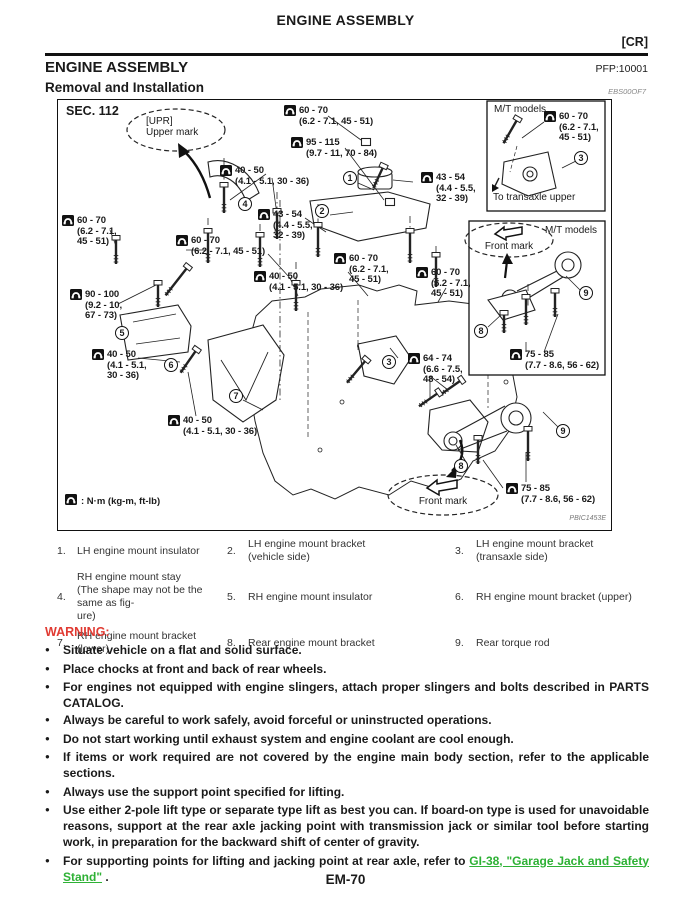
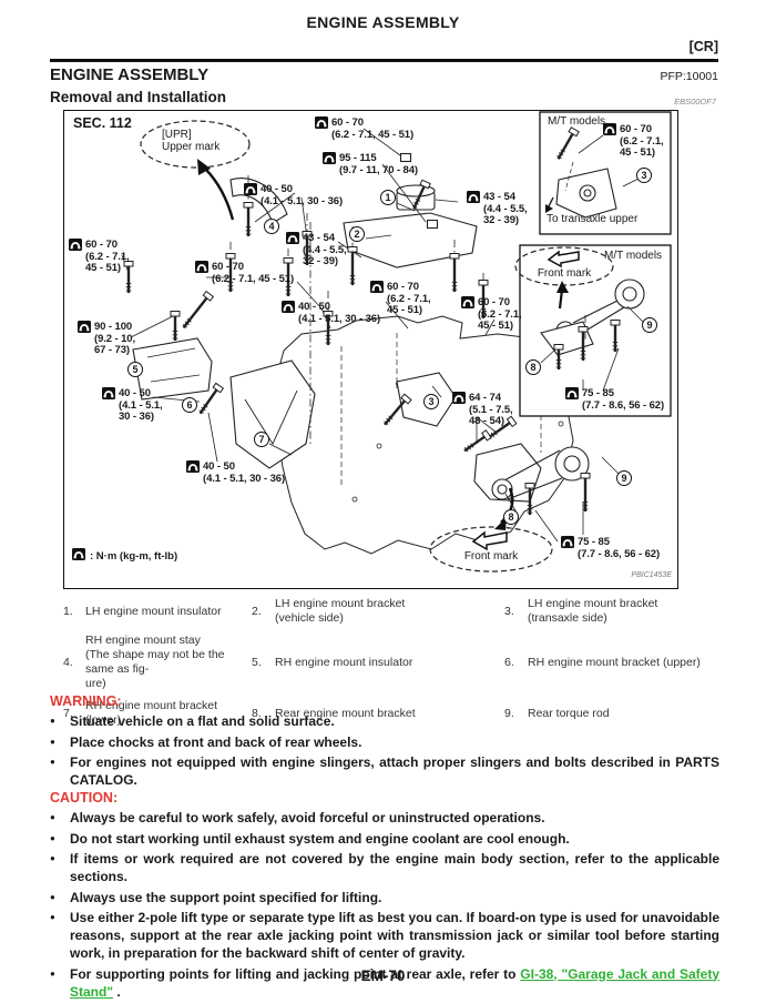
  ENGINE ASSEMBLY
  [CR]
  ENGINE ASSEMBLY
  PFP:10001
  Removal and Installation
  EBS00OF7
  SEC. 112
  [UPR]
  Upper mark
  M/T models
  To transaxle upper
  M/T models
  Front mark
  Front mark
  : N·m (kg-m, ft-lb)
  60 - 70
  (6.2 - 7.1, 45 - 51)
  95 - 115
  (9.7 - 11, 70 - 84)
  40 - 50
  (4.1 - 5.1, 30 - 36)
  43 - 54
  (4.4 - 5.5,
  32 - 39)
  43 - 54
  (4.4 - 5.5,
  32 - 39)
  60 - 70
  (6.2 - 7.1,
  45 - 51)
  60 - 70
  (6.2 - 7.1, 45 - 51)
  40 - 50
  (4.1 - 5.1, 30 - 36)
  60 - 70
  (6.2 - 7.1,
  45 - 51)
  60 - 70
  (6.2 - 7.1,
  45 - 51)
  90 - 100
  (9.2 - 10,
  67 - 73)
  40 - 50
  (4.1 - 5.1,
  30 - 36)
  40 - 50
  (4.1 - 5.1, 30 - 36)
  64 - 74
- (6.6 - 7.5,
+ (5.1 - 7.5,
  48 - 54)
  75 - 85
  (7.7 - 8.6, 56 - 62)
  60 - 70
  (6.2 - 7.1,
  45 - 51)
  75 - 85
  (7.7 - 8.6, 56 - 62)
  1
  2
  4
  3
  5
  6
  7
  8
  9
  3
  8
  9
  1.
  LH engine mount insulator
  2.
  LH engine mount bracket
  (vehicle side)
  3.
  LH engine mount bracket
  (transaxle side)
  4.
  RH engine mount stay
  (The shape may not be the same as fig-
  ure)
  5.
  RH engine mount insulator
  6.
  RH engine mount bracket (upper)
  7.
  RH engine mount bracket (lower)
  8.
  Rear engine mount bracket
  9.
  Rear torque rod
  WARNING:
  ●
  Situate vehicle on a flat and solid surface.
  ●
  Place chocks at front and back of rear wheels.
  ●
  For engines not equipped with engine slingers, attach proper slingers and bolts described in PARTS CATALOG.
+ CAUTION:
  ●
  Always be careful to work safely, avoid forceful or uninstructed operations.
  ●
  Do not start working until exhaust system and engine coolant are cool enough.
  ●
  If items or work required are not covered by the engine main body section, refer to the applicable sections.
  ●
  Always use the support point specified for lifting.
  ●
  Use either 2-pole lift type or separate type lift as best you can. If board-on type is used for unavoidable reasons, support at the rear axle jacking point with transmission jack or similar tool before starting work, in preparation for the backward shift of center of gravity.
  ●
  For supporting points for lifting and jacking point at rear axle, refer to GI-38, "Garage Jack and Safety Stand" .
  EM-70
